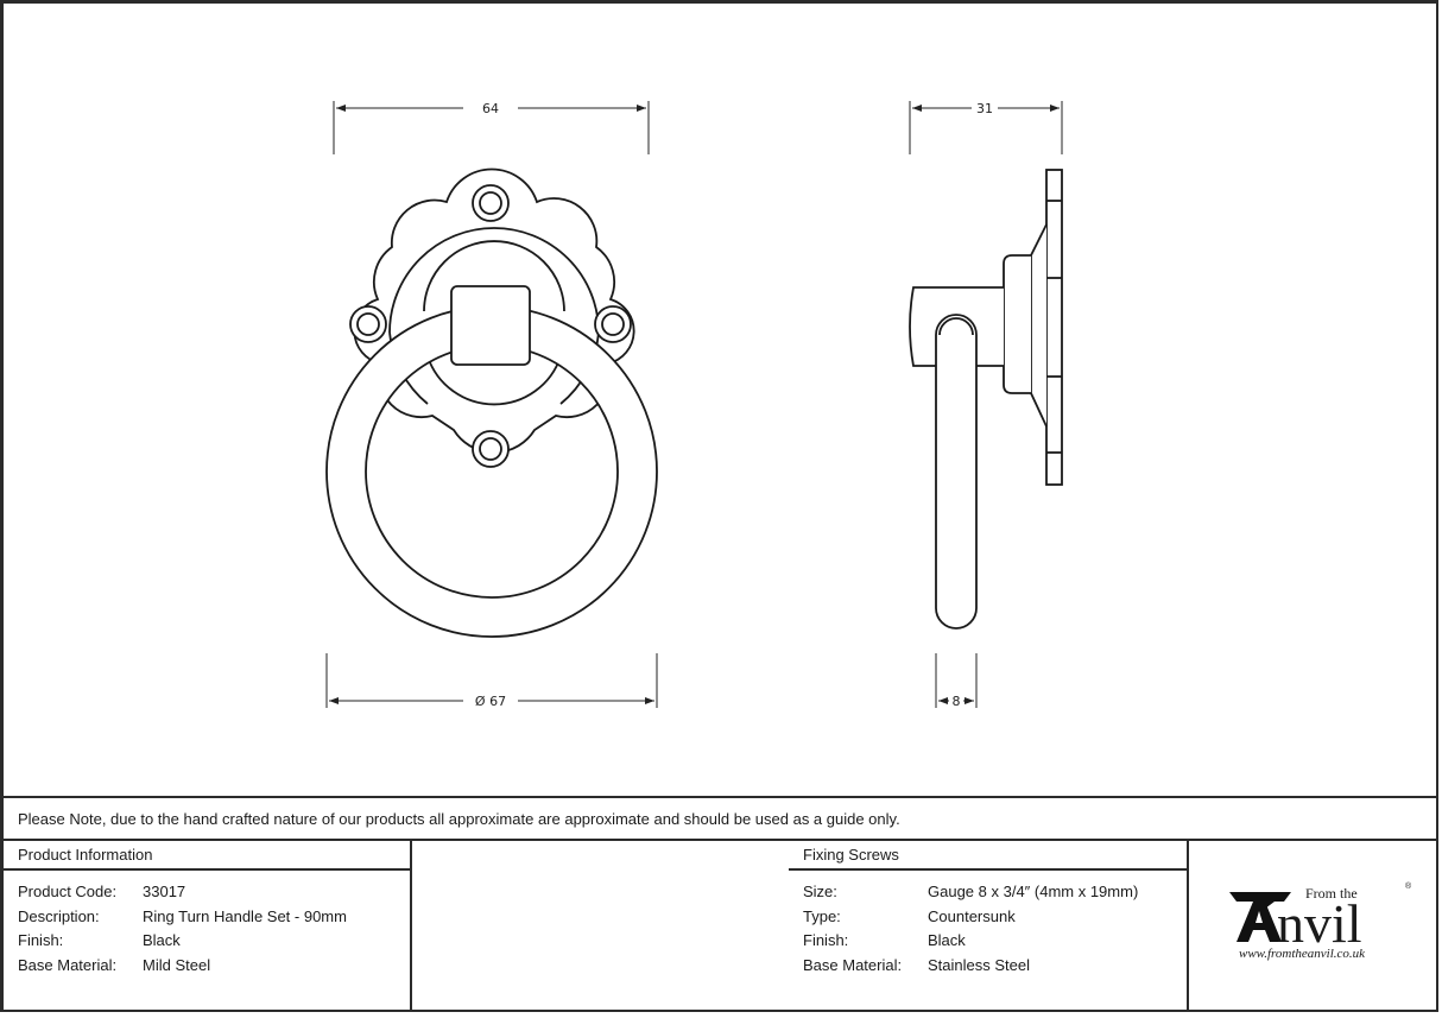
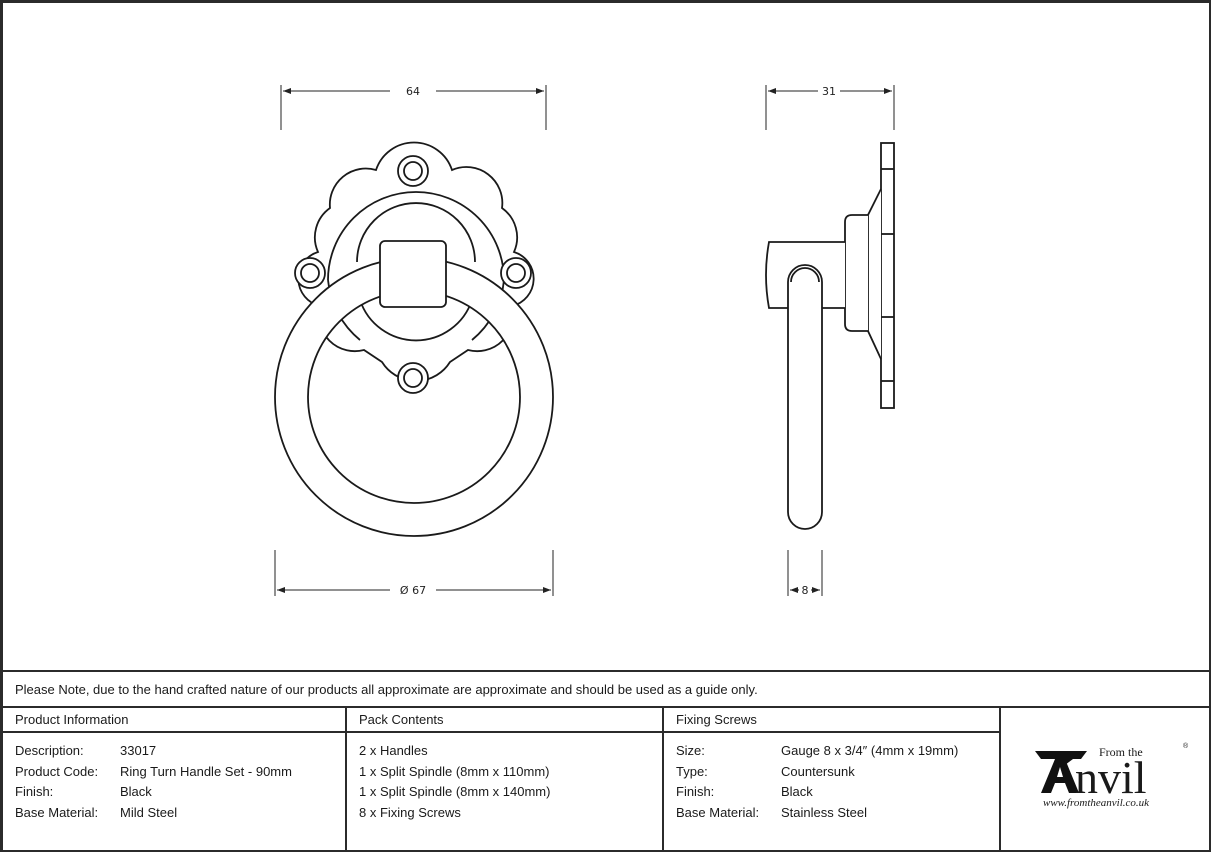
  64
  31
  Ø 67
  8
  Please Note, due to the hand crafted nature of our products all approximate are approximate and should be used as a guide only.
  Product Information
- Product Code:
+ Description:
  33017
- Description:
+ Product Code:
  Ring Turn Handle Set - 90mm
  Finish:
  Black
  Base Material:
  Mild Steel
+ Pack Contents
+ 2 x Handles
+ 1 x Split Spindle (8mm x 110mm)
+ 1 x Split Spindle (8mm x 140mm)
+ 8 x Fixing Screws
  Fixing Screws
  Size:
  Gauge 8 x 3/4″ (4mm x 19mm)
  Type:
  Countersunk
  Finish:
  Black
  Base Material:
  Stainless Steel
  From the
  nvil
  www.fromtheanvil.co.uk
